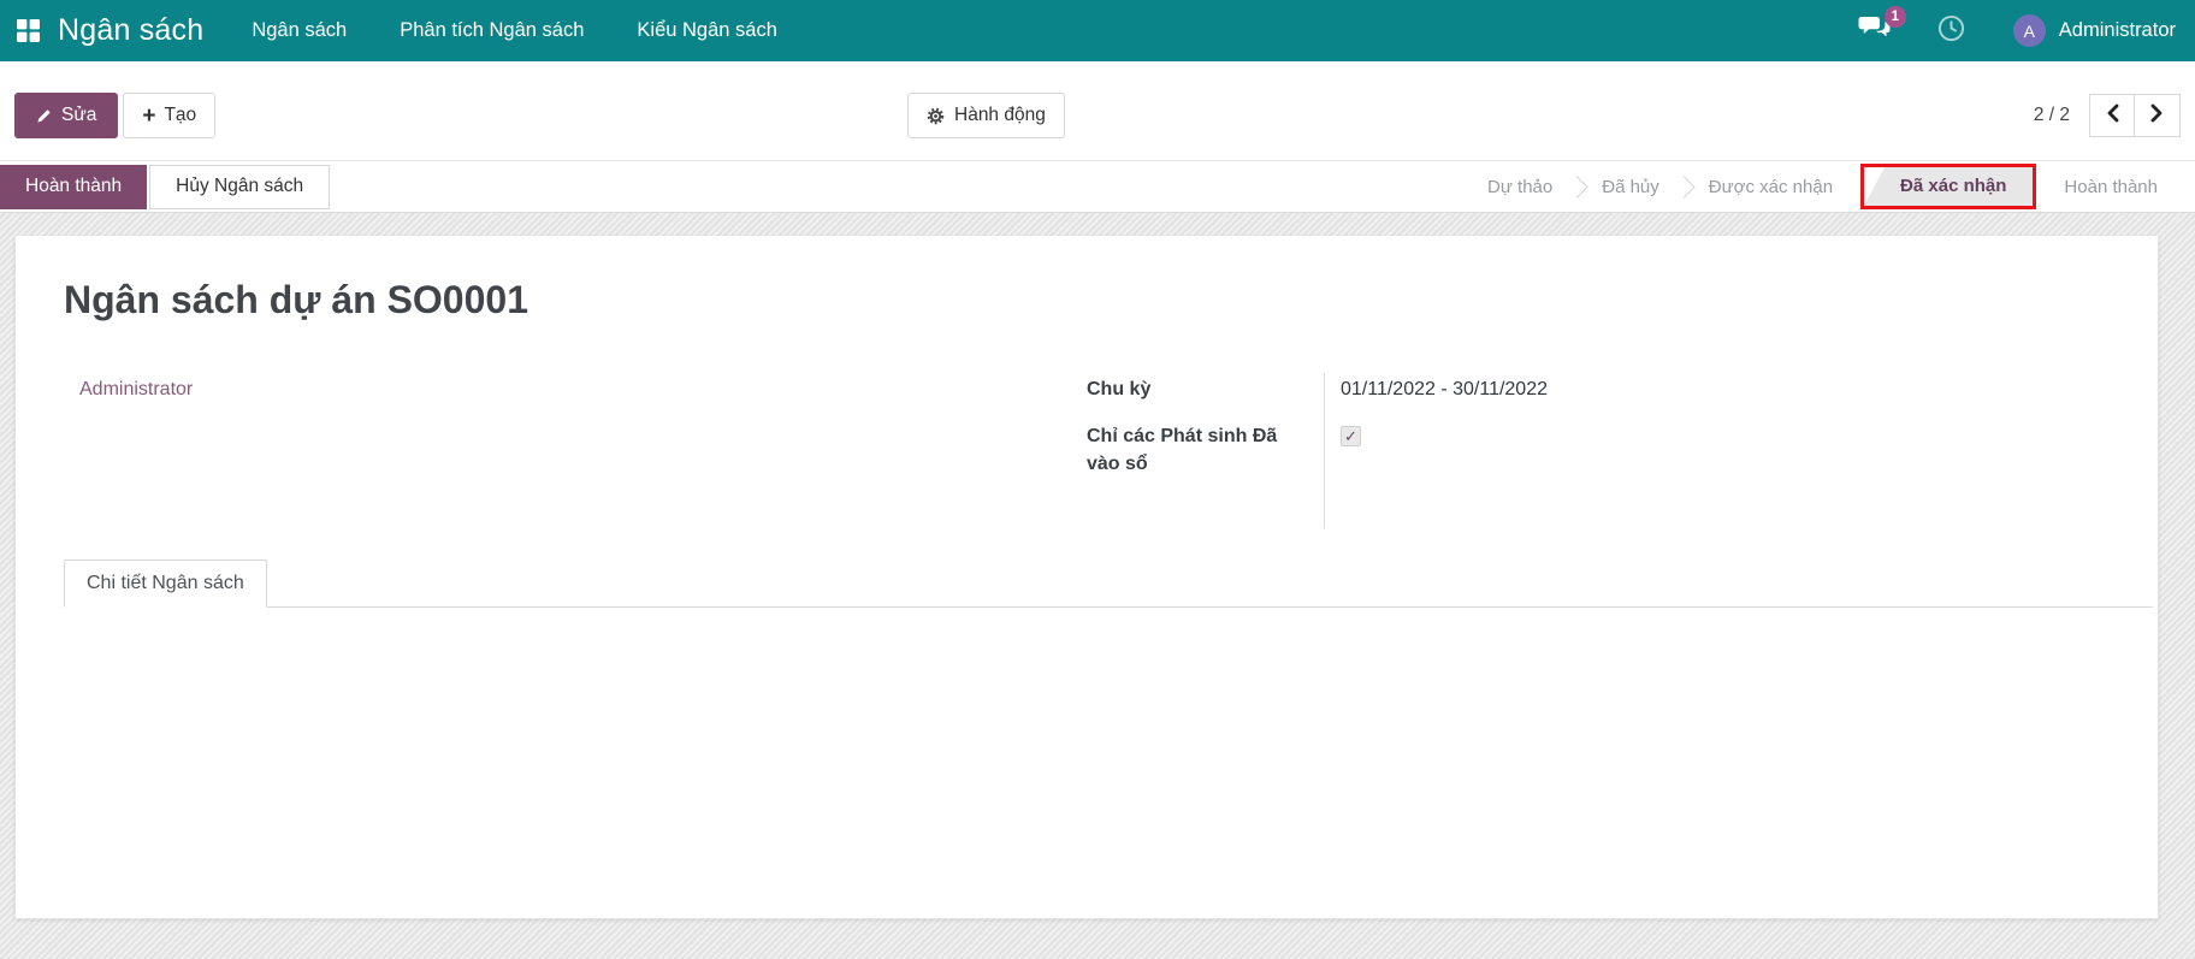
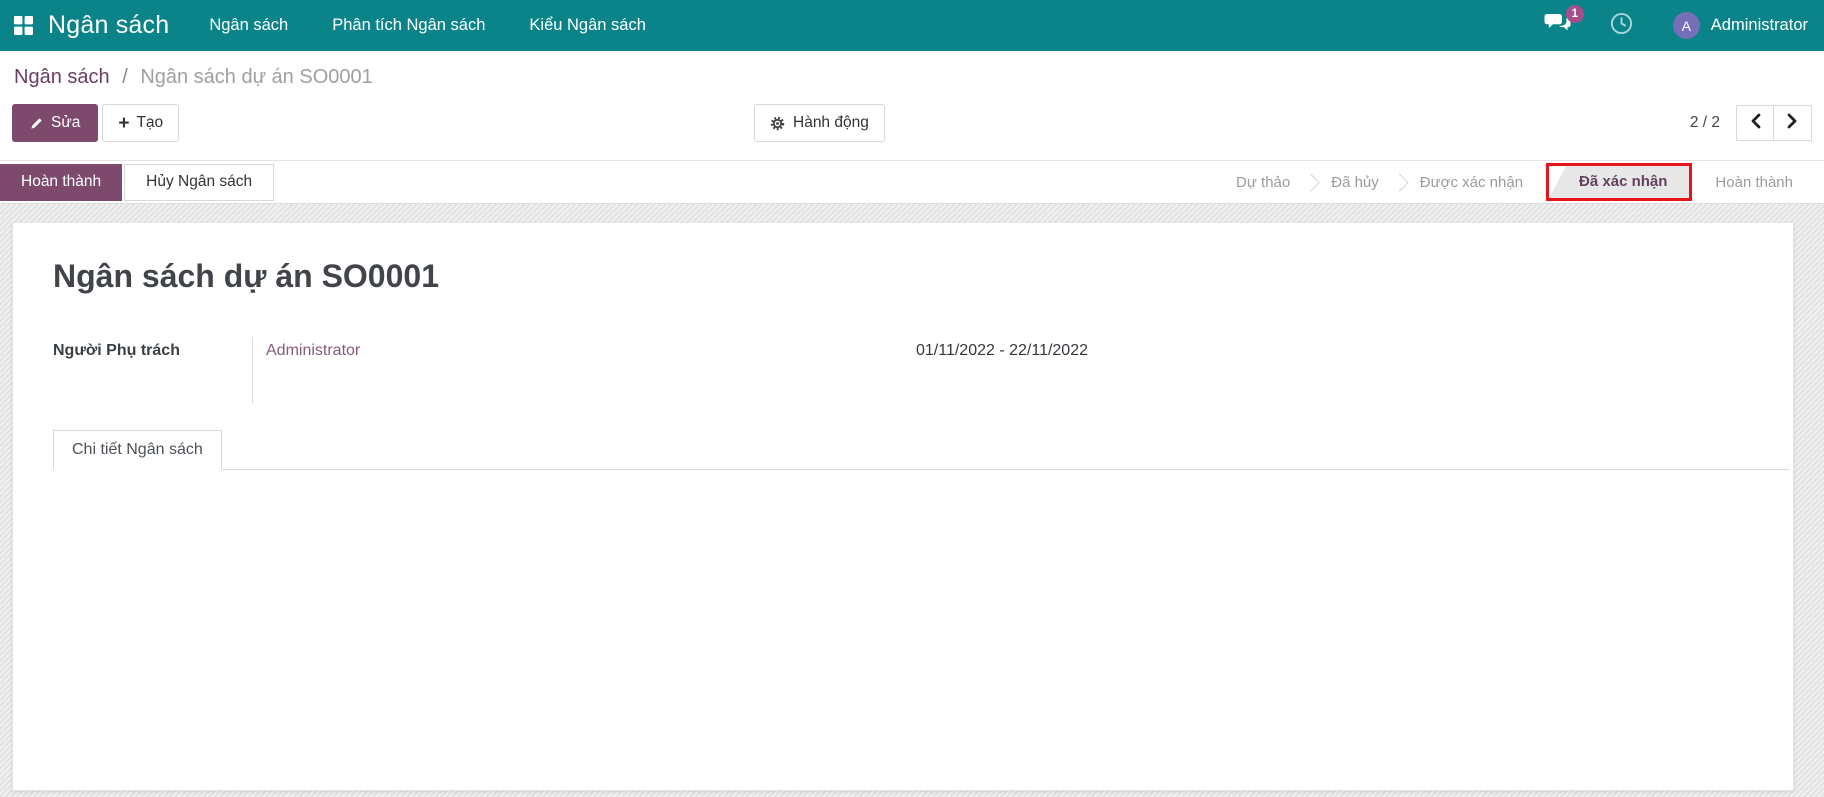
  Ngân sách
  Ngân sách
  Phân tích Ngân sách
  Kiểu Ngân sách
  1
  A
  Administrator
+ Ngân sách / Ngân sách dự án SO0001
  Sửa
  +
  Tạo
  Hành động
  2 / 2
  Hoàn thành
  Hủy Ngân sách
  Dự thảo
  Đã hủy
  Được xác nhận
  Đã xác nhận
  Hoàn thành
  Ngân sách dự án SO0001
+ Người Phụ trách
  Administrator
- Chu kỳ
- 01/11/2022 - 30/11/2022
+ 01/11/2022 - 22/11/2022
- Chỉ các Phát sinh Đã vào sổ
- ✓
  Chi tiết Ngân sách
